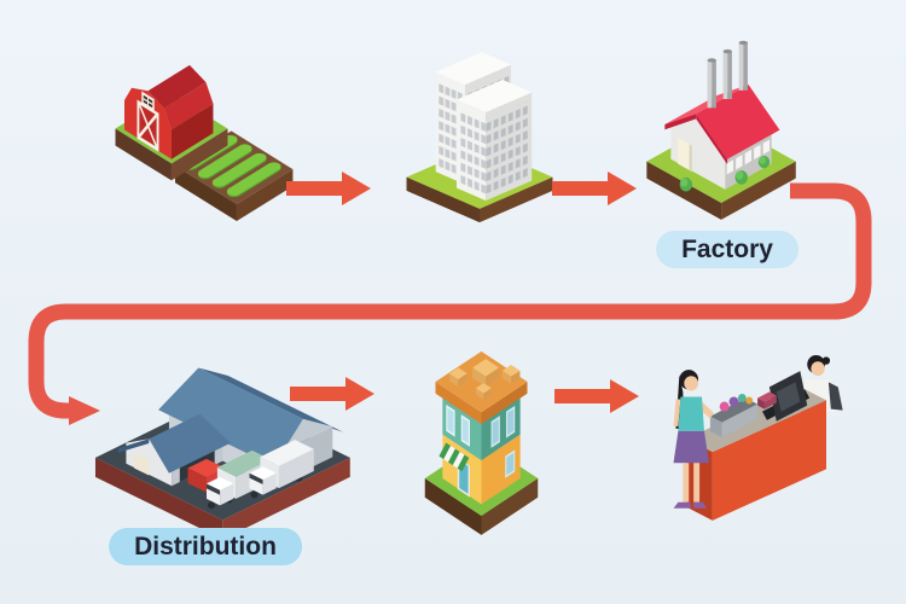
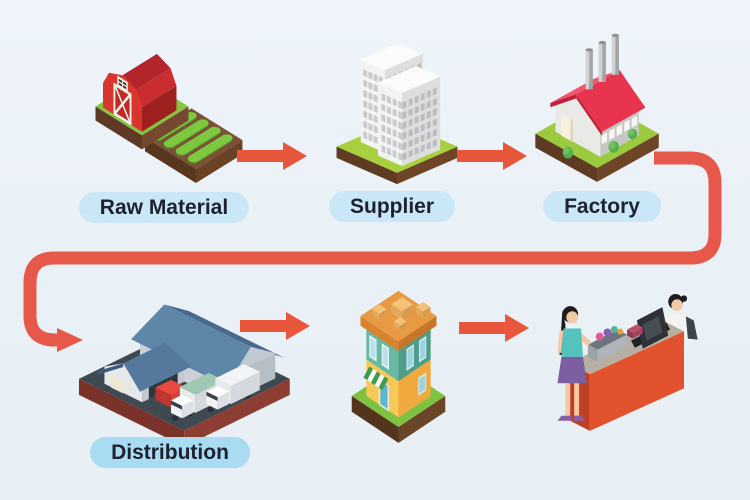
+ Raw Material
+ Supplier
  Factory
  Distribution
